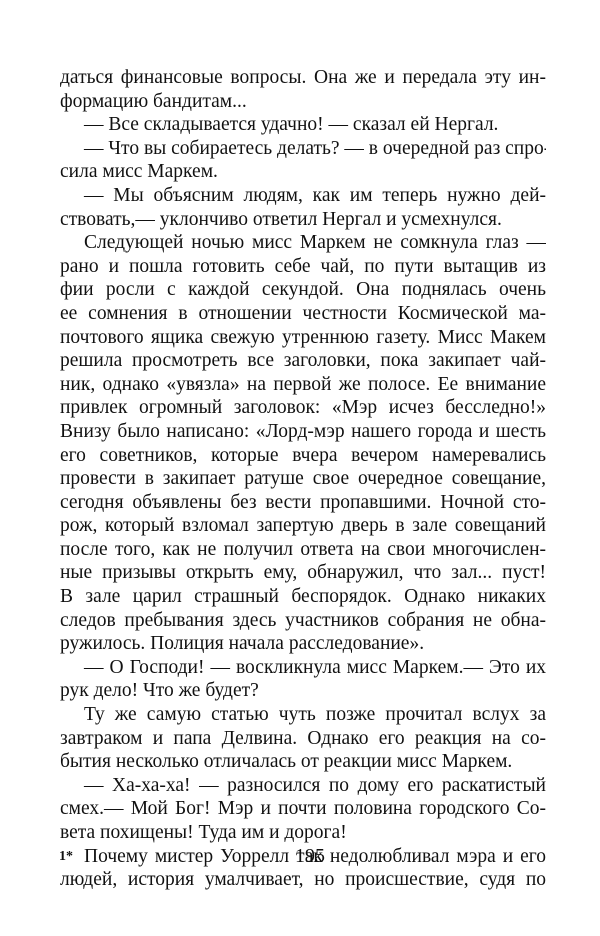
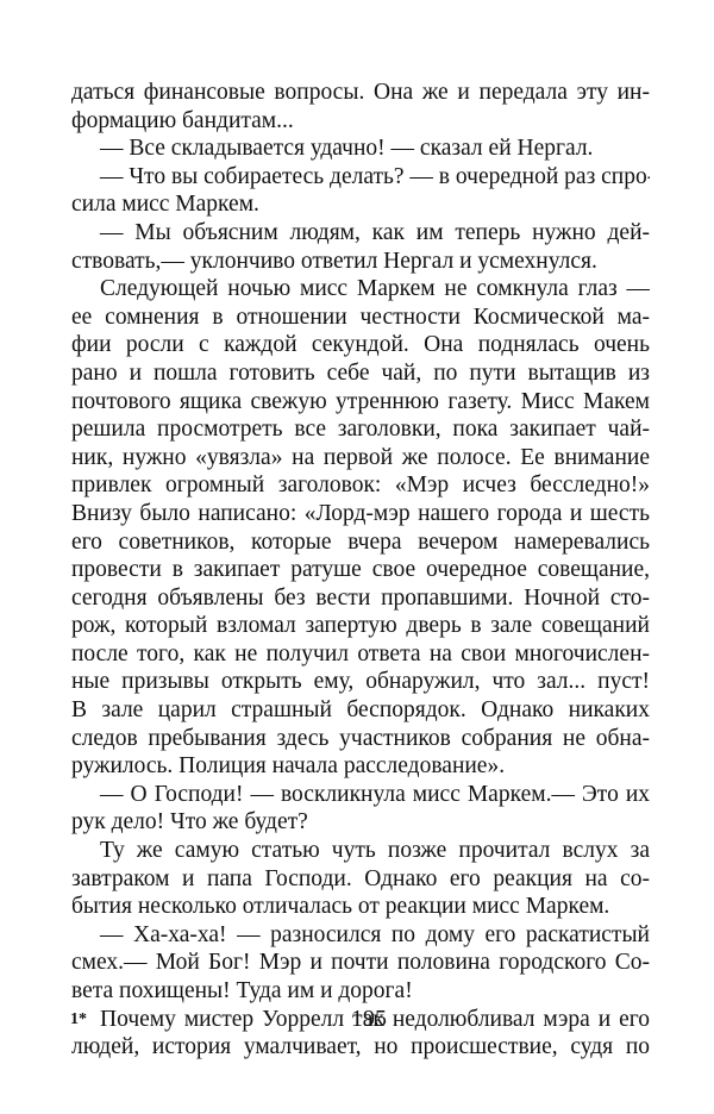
  даться финансовые вопросы. Она же и передала эту ин-
  формацию бандитам...
  — Все складывается удачно! — сказал ей Нергал.
  — Что вы собираетесь делать? — в очередной раз спро
  сила мисс Маркем.
  — Мы объясним людям, как им теперь нужно дей-
  ствовать,— уклончиво ответил Нергал и усмехнулся.
  Следующей ночью мисс Маркем не сомкнула глаз —
- рано и пошла готовить себе чай, по пути вытащив из
+ ее сомнения в отношении честности Космической ма-
  фии росли с каждой секундой. Она поднялась очень
- ее сомнения в отношении честности Космической ма-
+ рано и пошла готовить себе чай, по пути вытащив из
  почтового ящика свежую утреннюю газету. Мисс Макем
  решила просмотреть все заголовки, пока закипает чай-
- ник, однако «увязла» на первой же полосе. Ее внимание
+ ник, нужно «увязла» на первой же полосе. Ее внимание
  привлек огромный заголовок: «Мэр исчез бесследно!»
  Внизу было написано: «Лорд-мэр нашего города и шесть
  его советников, которые вчера вечером намеревались
  провести в закипает ратуше свое очередное совещание,
  сегодня объявлены без вести пропавшими. Ночной сто-
  рож, который взломал запертую дверь в зале совещаний
  после того, как не получил ответа на свои многочислен-
  ные призывы открыть ему, обнаружил, что зал... пуст!
  В зале царил страшный беспорядок. Однако никаких
  следов пребывания здесь участников собрания не обна-
  ружилось. Полиция начала расследование».
  — О Господи! — воскликнула мисс Маркем.— Это их
  рук дело! Что же будет?
  Ту же самую статью чуть позже прочитал вслух за
- завтраком и папа Делвина. Однако его реакция на со-
+ завтраком и папа Господи. Однако его реакция на со-
  бытия несколько отличалась от реакции мисс Маркем.
  — Ха-ха-ха! — разносился по дому его раскатистый
  смех.— Мой Бог! Мэр и почти половина городского Со-
  вета похищены! Туда им и дорога!
  Почему мистер Уоррелл так недолюбливал мэра и его
  людей, история умалчивает, но происшествие, судя по
  1*
  195
